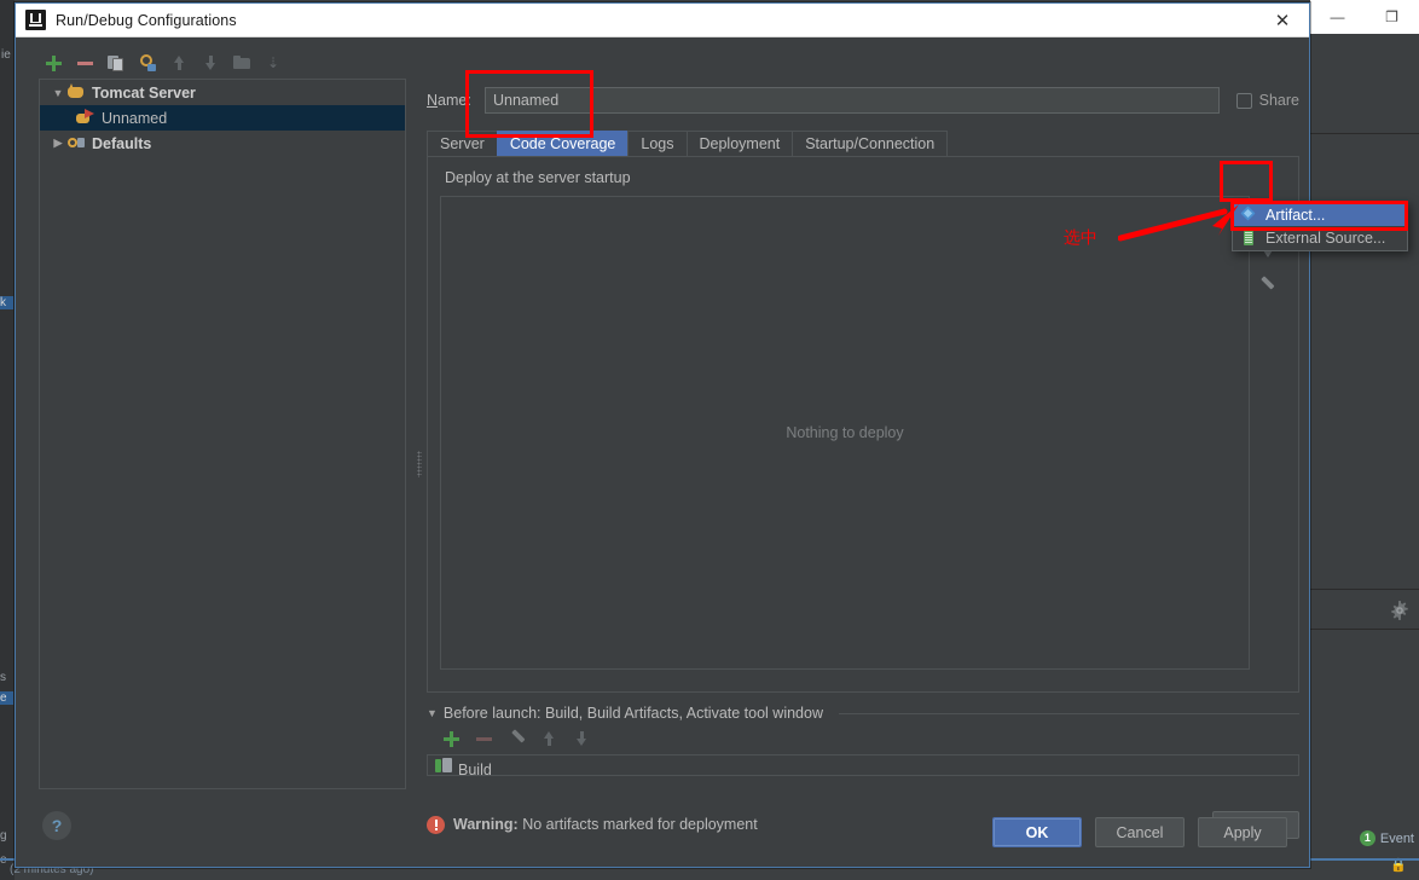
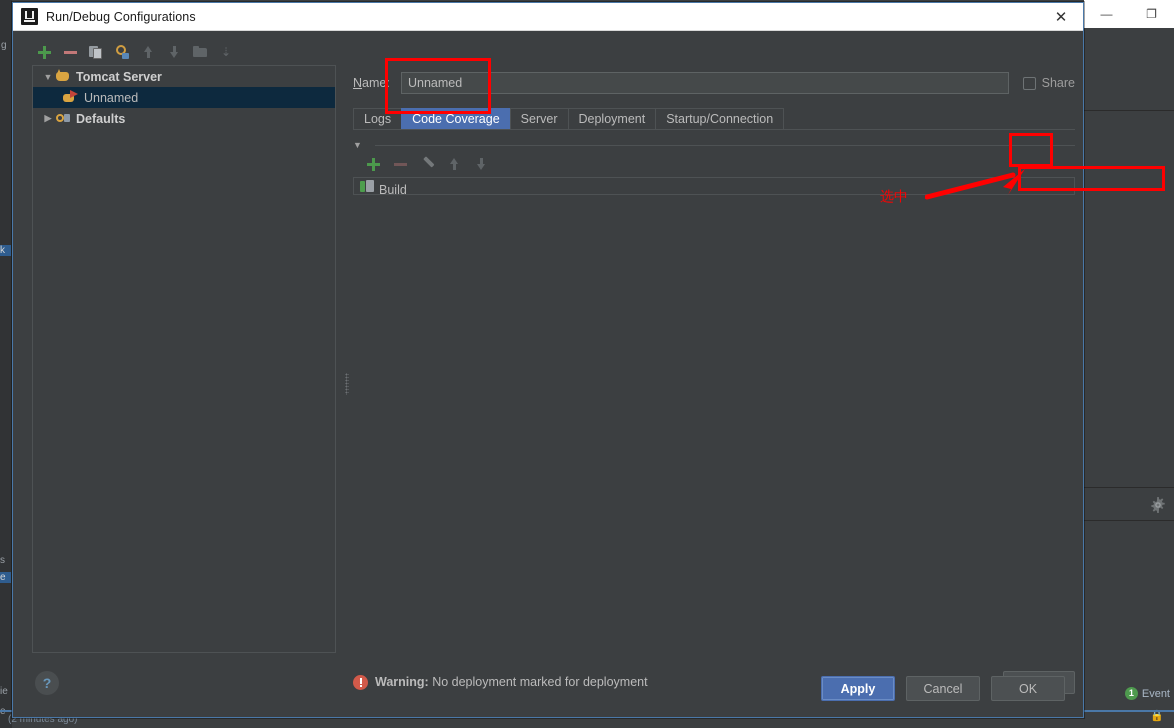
- ie
+ g
  k
  s
  e
- g
+ ie
  1
  Event
  🔒
  (2 minutes ago)
  —
  ❐
  Run/Debug Configurations
  ✕
  ⇣
  ▼
  Tomcat Server
  Unnamed
  ▶
  Defaults
  Name:
  Unnamed
  Share
- Server
+ Logs
  Code Coverage
- Logs
+ Server
  Deployment
  Startup/Connection
- Deploy at the server startup
- Nothing to deploy
  ▼
- Before launch: Build, Build Artifacts, Activate tool window
  Build
- Warning: No artifacts marked for deployment
+ Warning: No deployment marked for deployment
  ?
- OK
+ Apply
  Cancel
- Apply
+ OK
- Artifact...
- External Source...
  选中
